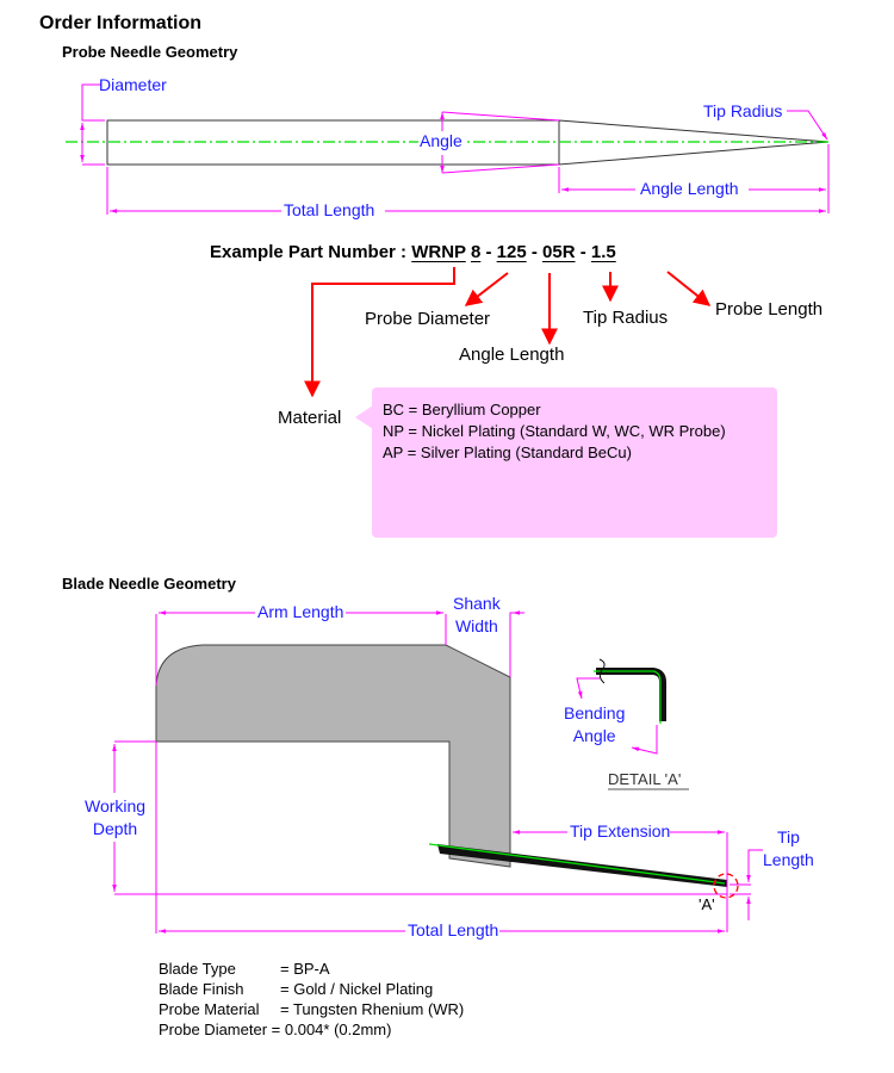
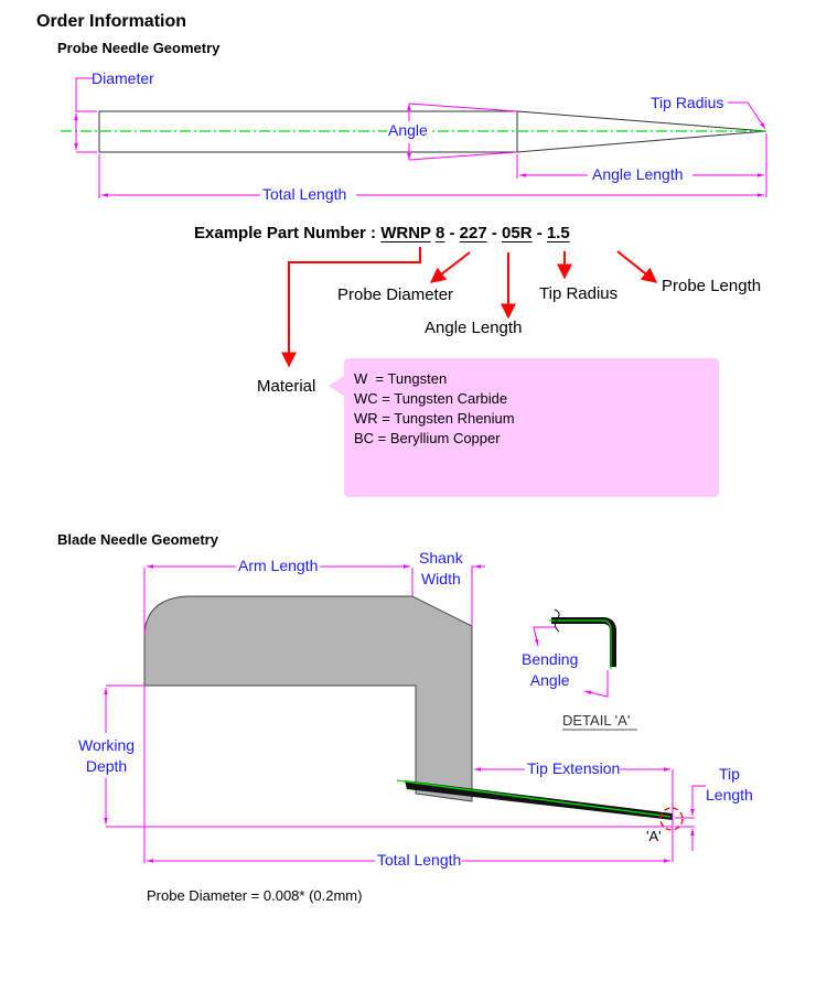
  Order Information
  Probe Needle Geometry
  Diameter
  Angle
  Tip Radius
  Angle Length
  Total Length
- Example Part Number : WRNP 8 - 125 - 05R - 1.5
+ Example Part Number : WRNP 8 - 227 - 05R - 1.5
  Probe Diameter
  Angle Length
  Tip Radius
  Probe Length
  Material
+ W = Tungsten
+ WC = Tungsten Carbide
+ WR = Tungsten Rhenium
  BC = Beryllium Copper
- NP = Nickel Plating (Standard W, WC, WR Probe)
- AP = Silver Plating (Standard BeCu)
  Blade Needle Geometry
  Arm Length
  Shank
  Width
  Working
  Depth
  Tip Extension
  Tip
  Length
  'A'
  Total Length
  Bending
  Angle
  DETAIL 'A'
- Blade Type = BP-A
- Blade Finish = Gold / Nickel Plating
- Probe Material = Tungsten Rhenium (WR)
- Probe Diameter = 0.004* (0.2mm)
+ Probe Diameter = 0.008* (0.2mm)
